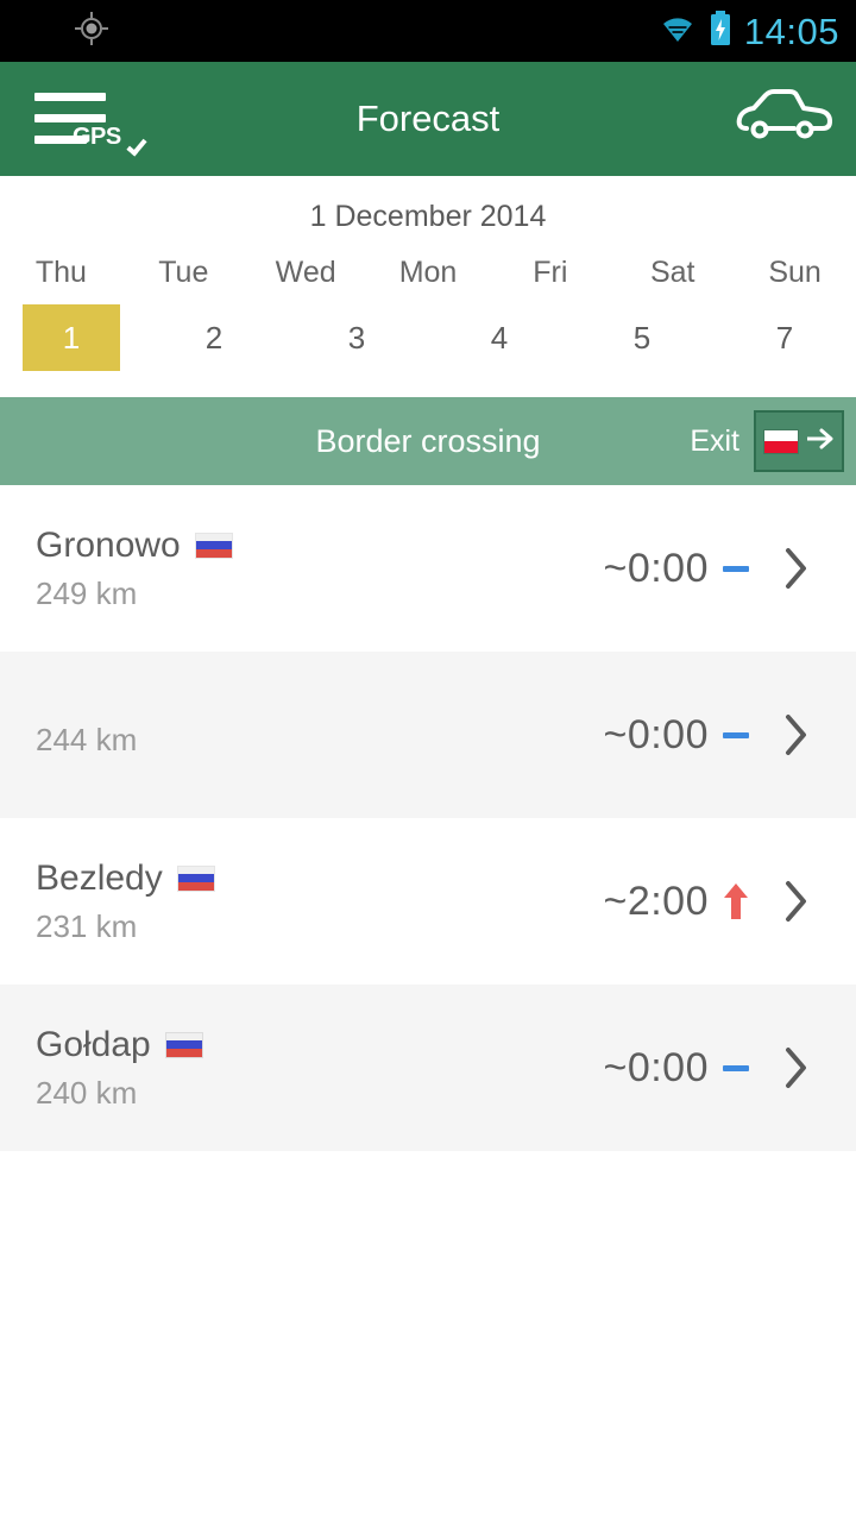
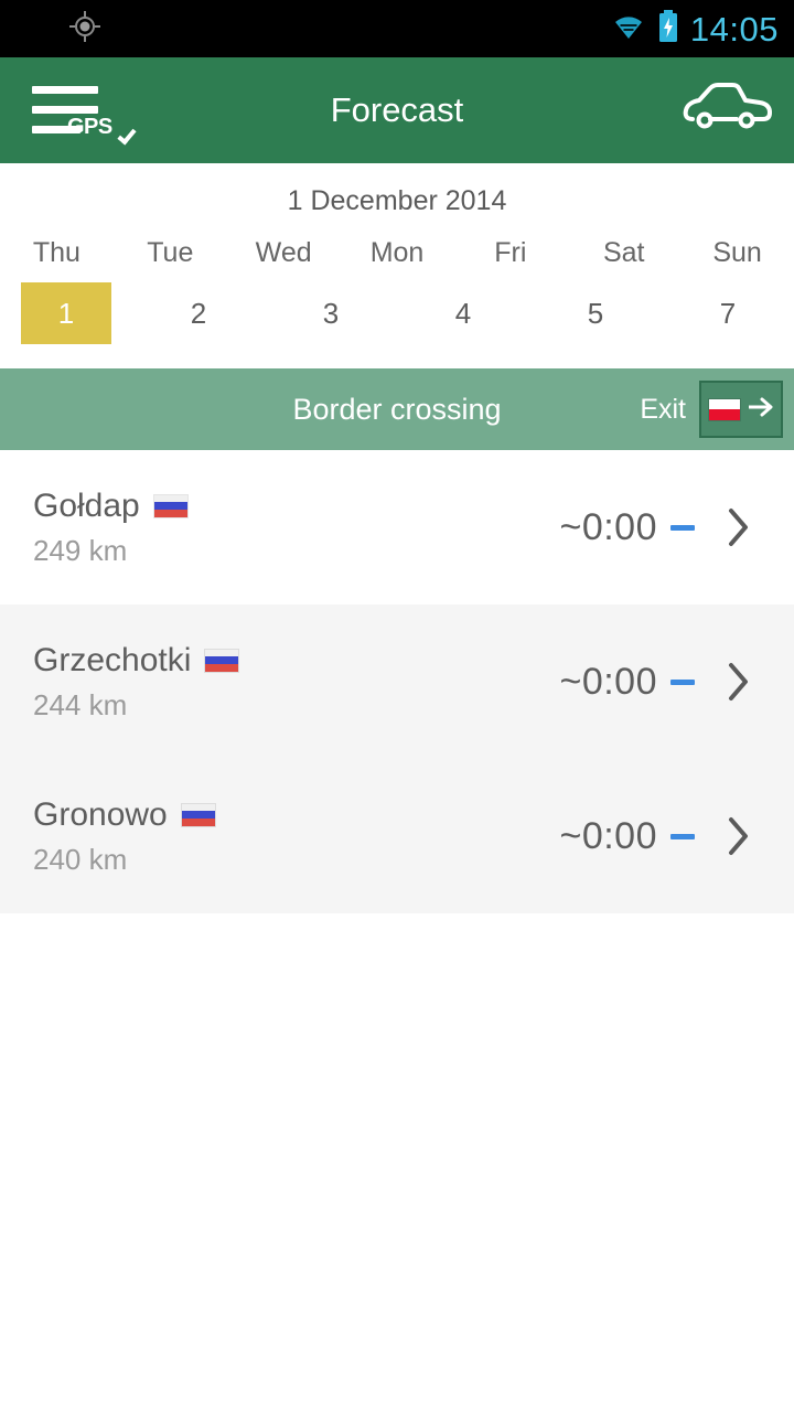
  14:05
  GPS
  Forecast
  1 December 2014
  Thu
  Tue
  Wed
  Mon
  Fri
  Sat
  Sun
  1
  2
  3
  4
  5
  7
  Border crossing
  Exit
- Gronowo
+ Gołdap
  249 km
  ~0:00
+ Grzechotki
  244 km
  ~0:00
- Bezledy
- 231 km
- ~2:00
- Gołdap
+ Gronowo
  240 km
  ~0:00
